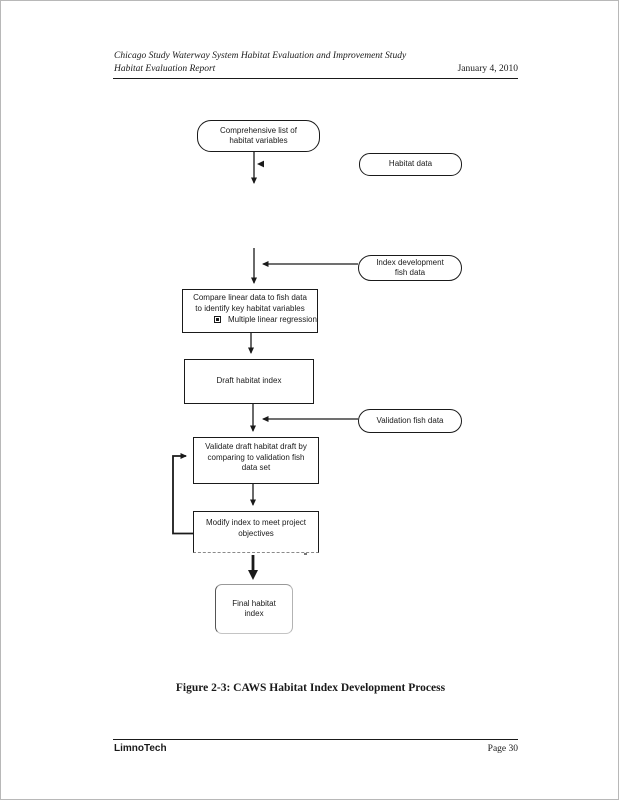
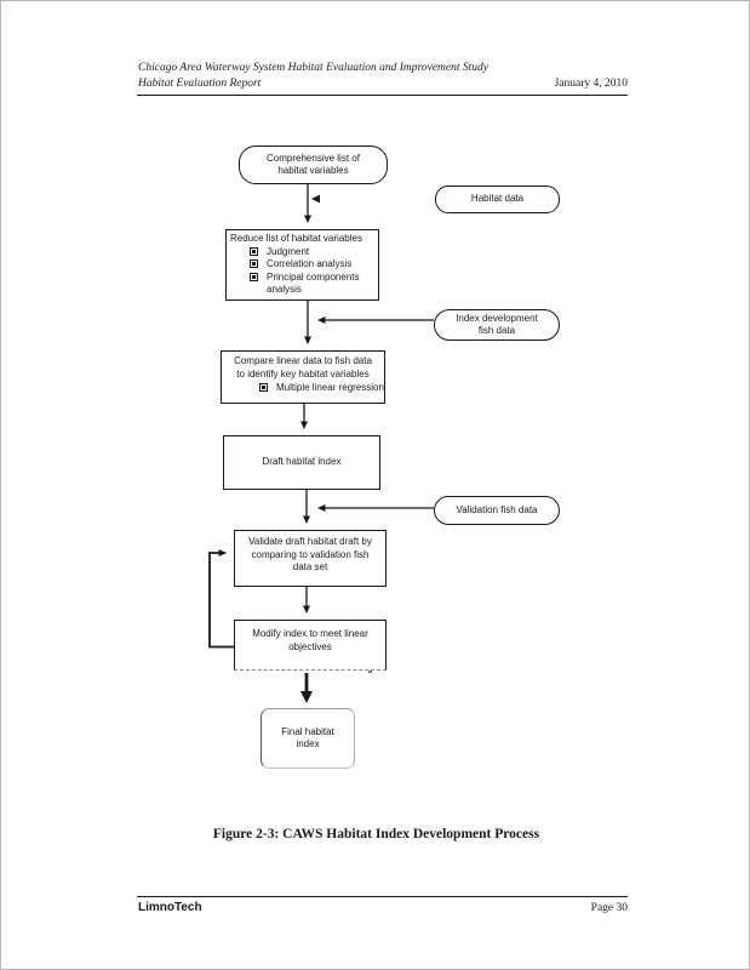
- Chicago Study Waterway System Habitat Evaluation and Improvement Study
+ Chicago Area Waterway System Habitat Evaluation and Improvement Study
  Habitat Evaluation Report
  January 4, 2010
  Comprehensive list of
  habitat variables
  Habitat data
+ Reduce list of habitat variables
+ Judgment
+ Correlation analysis
+ Principal components analysis
  Index development
  fish data
  Compare linear data to fish data
  to identify key habitat variables
  Multiple linear regression
  Draft habitat index
  Validation fish data
  Validate draft habitat draft by
  comparing to validation fish
  data set
- Modify index to meet project
+ Modify index to meet linear
  objectives
  Final habitat
  index
  Figure 2-3: CAWS Habitat Index Development Process
  LimnoTech
  Page 30
